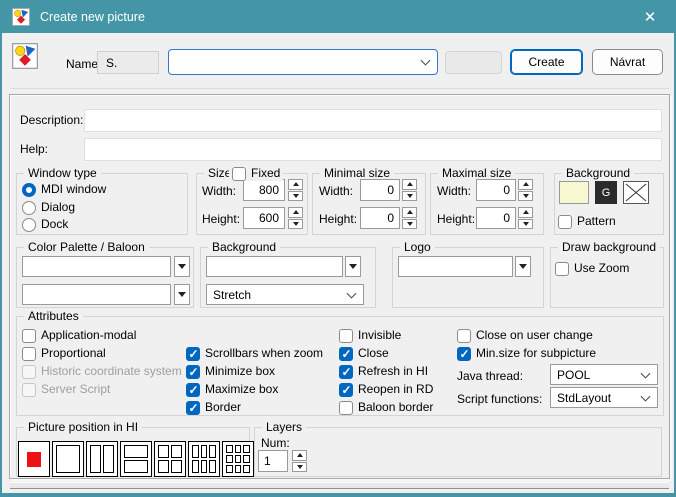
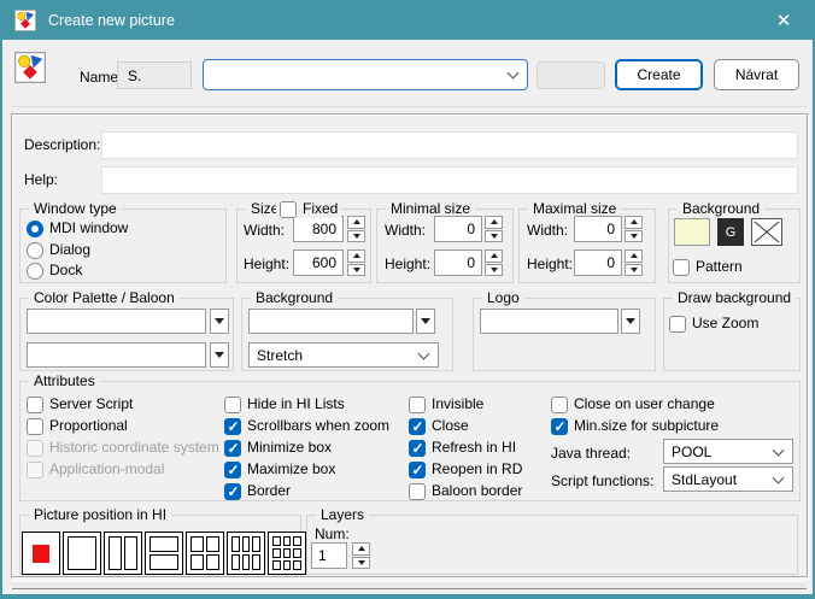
  Create new picture
  ✕
  Name
  S.
  Create
  Návrat
  Description:
  Help:
  Window type
  MDI window
  Dialog
  Dock
  Size
  Fixed
  Width:
  800
  Height:
  600
  Minimal size
  Width:
  0
  Height:
  0
  Maximal size
  Width:
  0
  Height:
  0
  Background
  G
  Pattern
  Color Palette / Baloon
  Background
  Stretch
  Logo
  Draw background
  Use Zoom
  Attributes
- Application-modal
+ Server Script
  Proportional
  Historic coordinate system
- Server Script
+ Application-modal
+ Hide in HI Lists
  Scrollbars when zoom
  Minimize box
  Maximize box
  Border
  Invisible
  Close
  Refresh in HI
  Reopen in RD
  Baloon border
  Close on user change
  Min.size for subpicture
  Java thread:
  POOL
  Script functions:
  StdLayout
  Picture position in HI
  Layers
  Num:
  1
